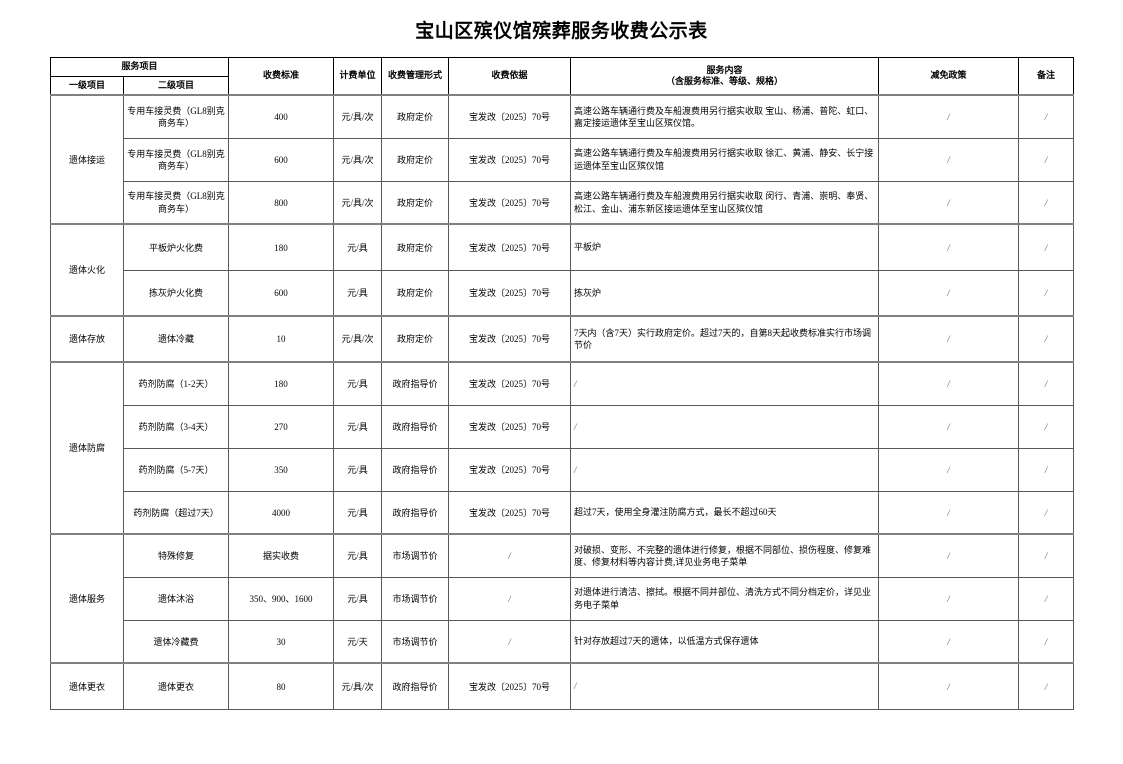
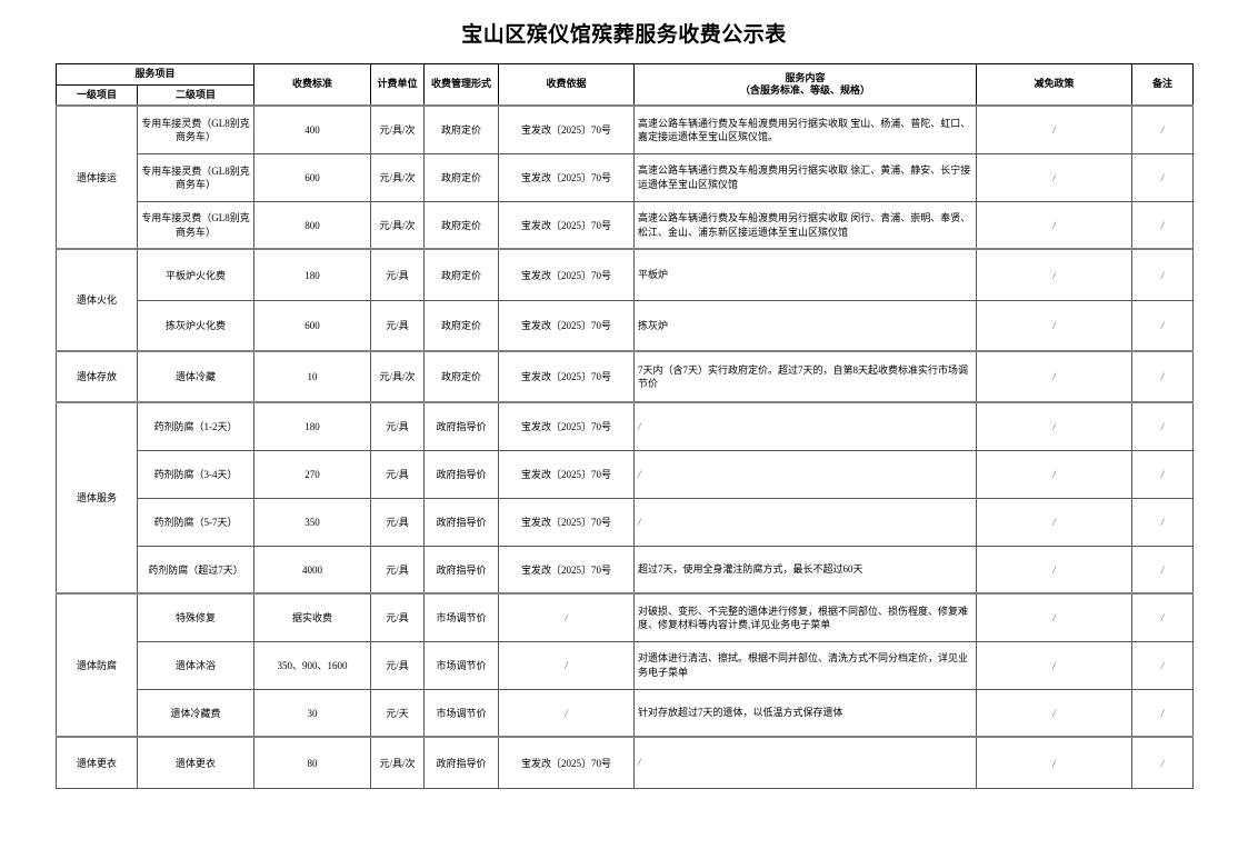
  宝山区殡仪馆殡葬服务收费公示表
  服务项目	收费标准	计费单位	收费管理形式	收费依据	服务内容 （含服务标准、等级、规格）	减免政策	备注
  一级项目	二级项目
  遗体接运	专用车接灵费（GL8别克商务车）	400	元/具/次	政府定价	宝发改〔2025〕70号	高速公路车辆通行费及车船渡费用另行据实收取 宝山、杨浦、普陀、虹口、嘉定接运遗体至宝山区殡仪馆。	/	/
  专用车接灵费（GL8别克商务车）	600	元/具/次	政府定价	宝发改〔2025〕70号	高速公路车辆通行费及车船渡费用另行据实收取 徐汇、黄浦、静安、长宁接运遗体至宝山区殡仪馆	/	/
  专用车接灵费（GL8别克商务车）	800	元/具/次	政府定价	宝发改〔2025〕70号	高速公路车辆通行费及车船渡费用另行据实收取 闵行、青浦、崇明、奉贤、松江、金山、浦东新区接运遗体至宝山区殡仪馆	/	/
  遗体火化	平板炉火化费	180	元/具	政府定价	宝发改〔2025〕70号	平板炉	/	/
  拣灰炉火化费	600	元/具	政府定价	宝发改〔2025〕70号	拣灰炉	/	/
  遗体存放	遗体冷藏	10	元/具/次	政府定价	宝发改〔2025〕70号	7天内（含7天）实行政府定价。超过7天的，自第8天起收费标准实行市场调节价	/	/
- 遗体防腐	药剂防腐（1-2天）	180	元/具	政府指导价	宝发改〔2025〕70号	/	/	/
+ 遗体服务	药剂防腐（1-2天）	180	元/具	政府指导价	宝发改〔2025〕70号	/	/	/
  药剂防腐（3-4天）	270	元/具	政府指导价	宝发改〔2025〕70号	/	/	/
  药剂防腐（5-7天）	350	元/具	政府指导价	宝发改〔2025〕70号	/	/	/
  药剂防腐（超过7天）	4000	元/具	政府指导价	宝发改〔2025〕70号	超过7天，使用全身灌注防腐方式，最长不超过60天	/	/
- 遗体服务	特殊修复	据实收费	元/具	市场调节价	/	对破损、变形、不完整的遗体进行修复，根据不同部位、损伤程度、修复难度、修复材料等内容计费,详见业务电子菜单	/	/
+ 遗体防腐	特殊修复	据实收费	元/具	市场调节价	/	对破损、变形、不完整的遗体进行修复，根据不同部位、损伤程度、修复难度、修复材料等内容计费,详见业务电子菜单	/	/
  遗体沐浴	350、900、1600	元/具	市场调节价	/	对遗体进行清洁、擦拭。根据不同并部位、清洗方式不同分档定价，详见业务电子菜单	/	/
  遗体冷藏费	30	元/天	市场调节价	/	针对存放超过7天的遗体，以低温方式保存遗体	/	/
  遗体更衣	遗体更衣	80	元/具/次	政府指导价	宝发改〔2025〕70号	/	/	/
